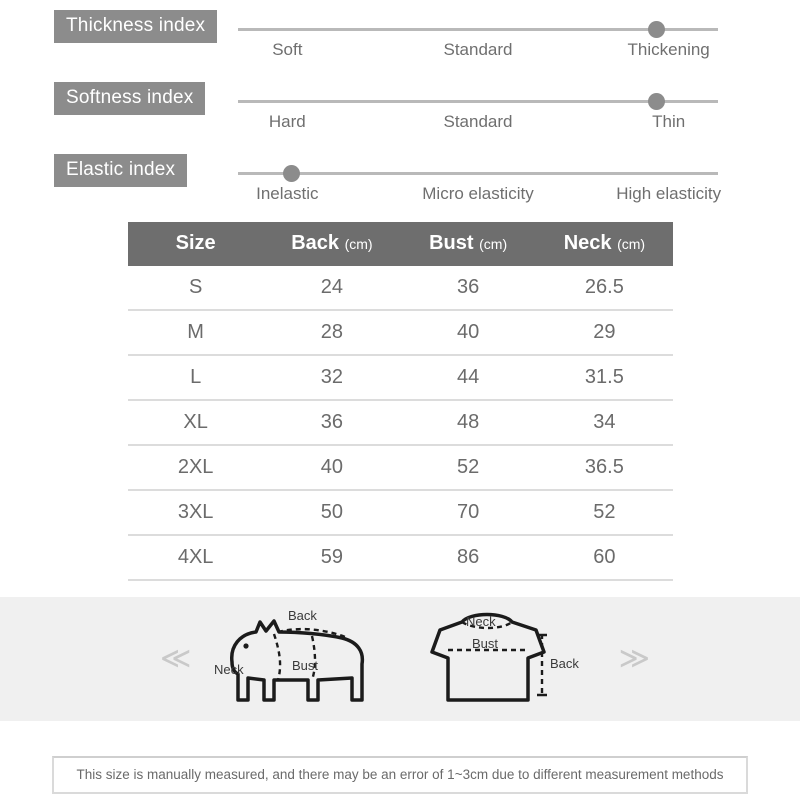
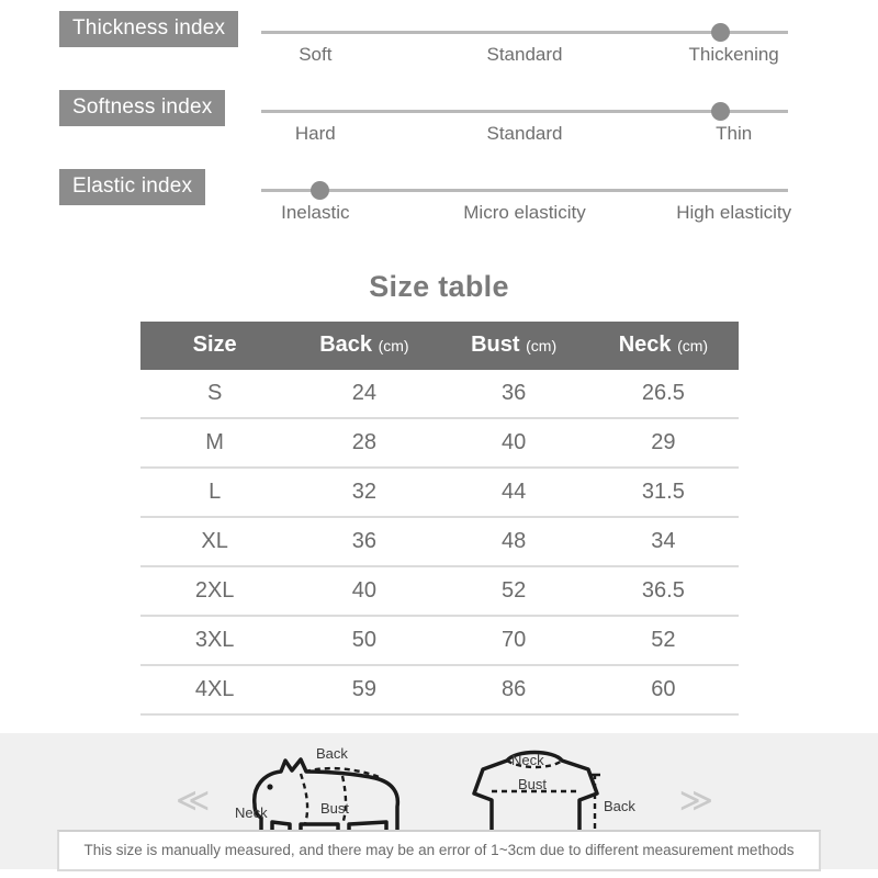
  Thickness index
  Soft
  Standard
  Thickening
  Softness index
  Hard
  Standard
  Thin
  Elastic index
  Inelastic
  Micro elasticity
  High elasticity
+ Size table
  Size	Back (cm)	Bust (cm)	Neck (cm)
  S	24	36	26.5
  M	28	40	29
  L	32	44	31.5
  XL	36	48	34
  2XL	40	52	36.5
  3XL	50	70	52
  4XL	59	86	60
  ≪
  ≫
  Back
  Bust
  Neck
  Neck
  Bust
  Back
  This size is manually measured, and there may be an error of 1~3cm due to different measurement methods
